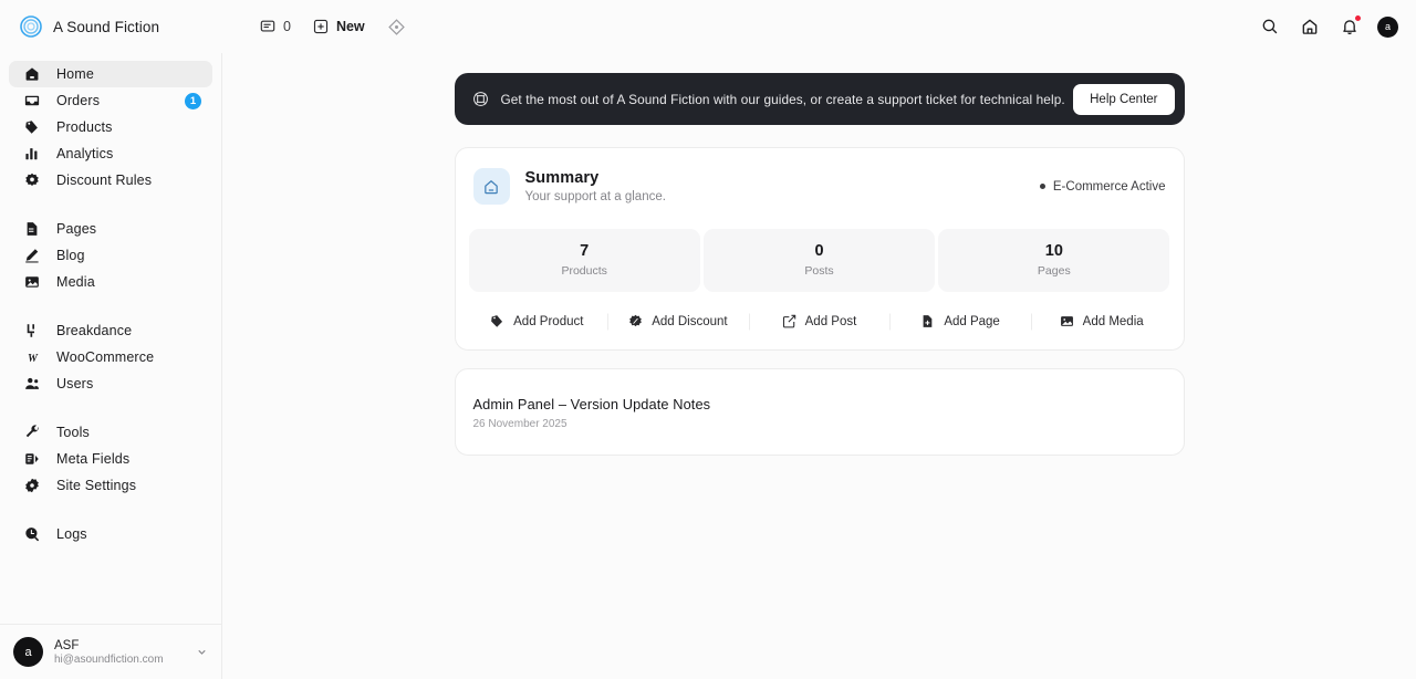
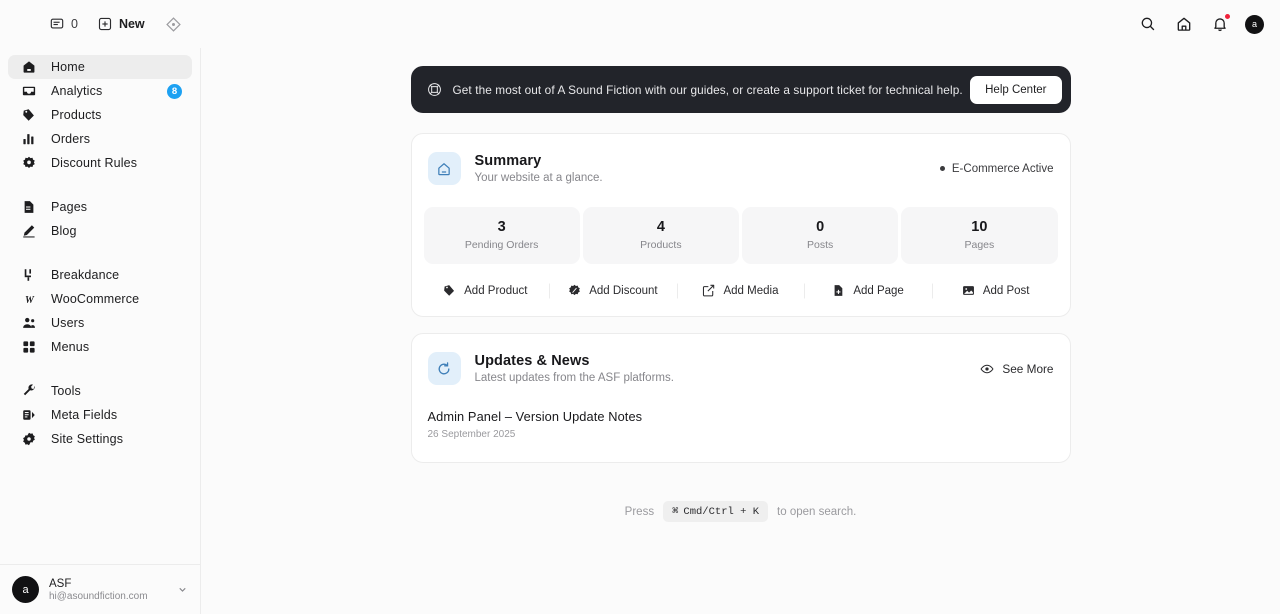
- A Sound Fiction
  0
  New
  a
  Home
- Orders
+ Analytics
- 1
+ 8
  Products
- Analytics
+ Orders
  Discount Rules
  Pages
  Blog
- Media
  Breakdance
  W
  WooCommerce
  Users
+ Menus
  Tools
  Meta Fields
  Site Settings
- Logs
  a
  ASF
  hi@asoundfiction.com
  Get the most out of A Sound Fiction with our guides, or create a support ticket for technical help.
  Help Center
  Summary
- Your support at a glance.
+ Your website at a glance.
  E-Commerce Active
+ 3
+ Pending Orders
- 7
+ 4
  Products
  0
  Posts
  10
  Pages
  Add Product
  Add Discount
- Add Post
+ Add Media
  Add Page
- Add Media
+ Add Post
+ Updates & News
+ Latest updates from the ASF platforms.
+ See More
  Admin Panel – Version Update Notes
- 26 November 2025
+ 26 September 2025
+ Press
+ ⌘
+ Cmd/Ctrl + K
+ to open search.
